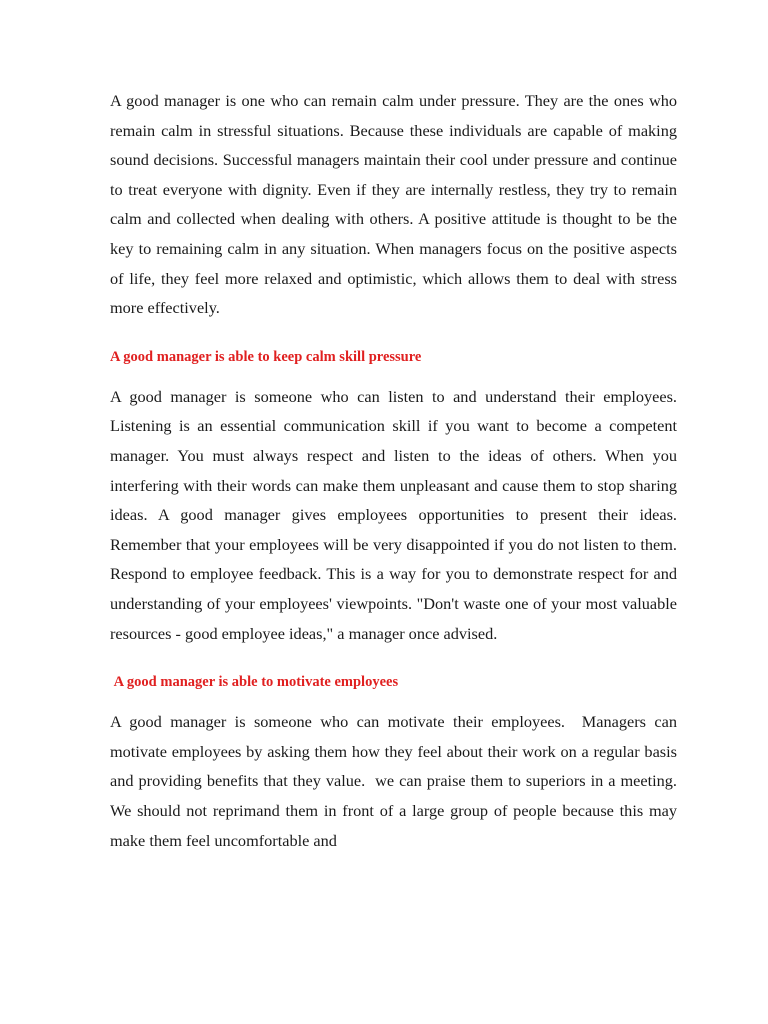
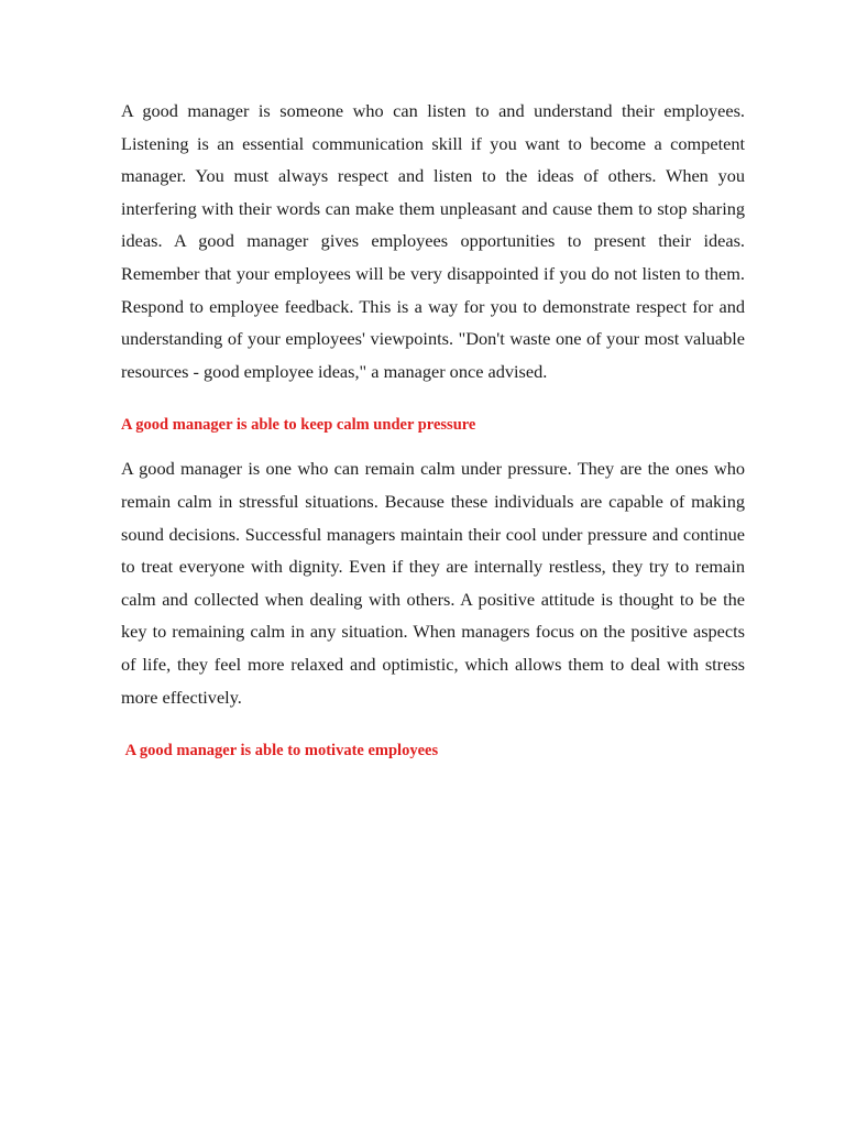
- A good manager is one who can remain calm under pressure. They are the ones who remain calm in stressful situations. Because these individuals are capable of making sound decisions. Successful managers maintain their cool under pressure and continue to treat everyone with dignity. Even if they are internally restless, they try to remain calm and collected when dealing with others. A positive attitude is thought to be the key to remaining calm in any situation. When managers focus on the positive aspects of life, they feel more relaxed and optimistic, which allows them to deal with stress more effectively.
+ A good manager is someone who can listen to and understand their employees. Listening is an essential communication skill if you want to become a competent manager. You must always respect and listen to the ideas of others. When you interfering with their words can make them unpleasant and cause them to stop sharing ideas. A good manager gives employees opportunities to present their ideas. Remember that your employees will be very disappointed if you do not listen to them. Respond to employee feedback. This is a way for you to demonstrate respect for and understanding of your employees' viewpoints. "Don't waste one of your most valuable resources - good employee ideas," a manager once advised.
- A good manager is able to keep calm skill pressure
+ A good manager is able to keep calm under pressure
- A good manager is someone who can listen to and understand their employees. Listening is an essential communication skill if you want to become a competent manager. You must always respect and listen to the ideas of others. When you interfering with their words can make them unpleasant and cause them to stop sharing ideas. A good manager gives employees opportunities to present their ideas. Remember that your employees will be very disappointed if you do not listen to them. Respond to employee feedback. This is a way for you to demonstrate respect for and understanding of your employees' viewpoints. "Don't waste one of your most valuable resources - good employee ideas," a manager once advised.
+ A good manager is one who can remain calm under pressure. They are the ones who remain calm in stressful situations. Because these individuals are capable of making sound decisions. Successful managers maintain their cool under pressure and continue to treat everyone with dignity. Even if they are internally restless, they try to remain calm and collected when dealing with others. A positive attitude is thought to be the key to remaining calm in any situation. When managers focus on the positive aspects of life, they feel more relaxed and optimistic, which allows them to deal with stress more effectively.
  A good manager is able to motivate employees
- A good manager is someone who can motivate their employees. Managers can motivate employees by asking them how they feel about their work on a regular basis and providing benefits that they value. we can praise them to superiors in a meeting. We should not reprimand them in front of a large group of people because this may make them feel uncomfortable and
